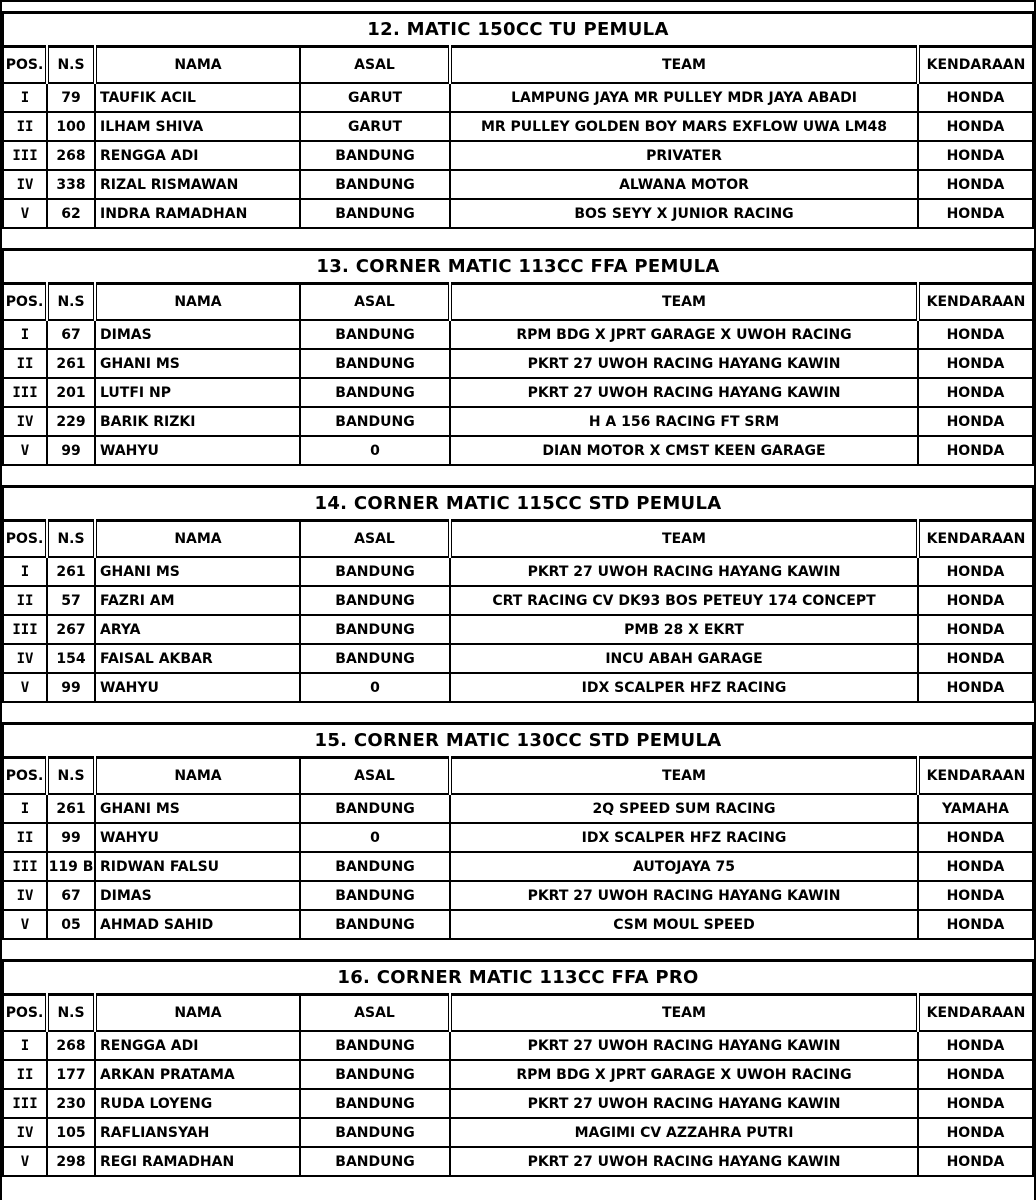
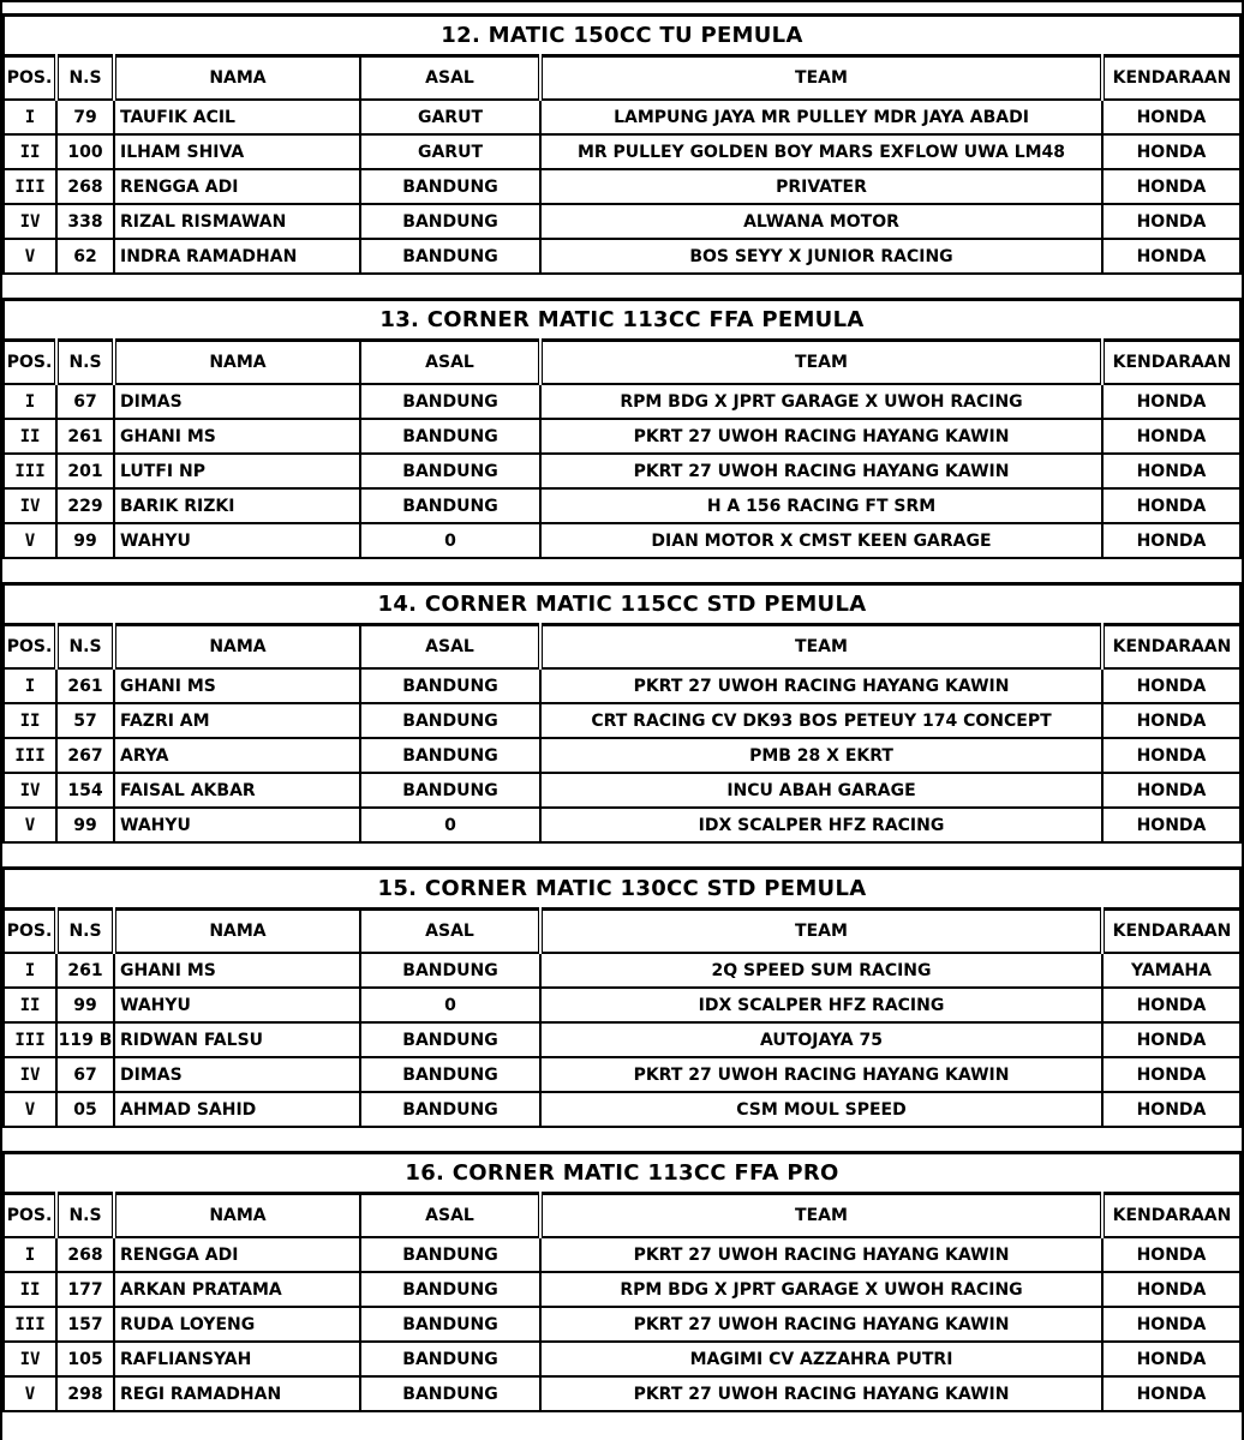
  12. MATIC 150CC TU PEMULA
  POS.	N.S	NAMA	ASAL	TEAM	KENDARAAN
  I	79	TAUFIK ACIL	GARUT	LAMPUNG JAYA MR PULLEY MDR JAYA ABADI	HONDA
  II	100	ILHAM SHIVA	GARUT	MR PULLEY GOLDEN BOY MARS EXFLOW UWA LM48	HONDA
  III	268	RENGGA ADI	BANDUNG	PRIVATER	HONDA
  IV	338	RIZAL RISMAWAN	BANDUNG	ALWANA MOTOR	HONDA
  V	62	INDRA RAMADHAN	BANDUNG	BOS SEYY X JUNIOR RACING	HONDA
  13. CORNER MATIC 113CC FFA PEMULA
  POS.	N.S	NAMA	ASAL	TEAM	KENDARAAN
  I	67	DIMAS	BANDUNG	RPM BDG X JPRT GARAGE X UWOH RACING	HONDA
  II	261	GHANI MS	BANDUNG	PKRT 27 UWOH RACING HAYANG KAWIN	HONDA
  III	201	LUTFI NP	BANDUNG	PKRT 27 UWOH RACING HAYANG KAWIN	HONDA
  IV	229	BARIK RIZKI	BANDUNG	H A 156 RACING FT SRM	HONDA
  V	99	WAHYU	0	DIAN MOTOR X CMST KEEN GARAGE	HONDA
  14. CORNER MATIC 115CC STD PEMULA
  POS.	N.S	NAMA	ASAL	TEAM	KENDARAAN
  I	261	GHANI MS	BANDUNG	PKRT 27 UWOH RACING HAYANG KAWIN	HONDA
  II	57	FAZRI AM	BANDUNG	CRT RACING CV DK93 BOS PETEUY 174 CONCEPT	HONDA
  III	267	ARYA	BANDUNG	PMB 28 X EKRT	HONDA
  IV	154	FAISAL AKBAR	BANDUNG	INCU ABAH GARAGE	HONDA
  V	99	WAHYU	0	IDX SCALPER HFZ RACING	HONDA
  15. CORNER MATIC 130CC STD PEMULA
  POS.	N.S	NAMA	ASAL	TEAM	KENDARAAN
  I	261	GHANI MS	BANDUNG	2Q SPEED SUM RACING	YAMAHA
  II	99	WAHYU	0	IDX SCALPER HFZ RACING	HONDA
  III	119 B	RIDWAN FALSU	BANDUNG	AUTOJAYA 75	HONDA
  IV	67	DIMAS	BANDUNG	PKRT 27 UWOH RACING HAYANG KAWIN	HONDA
  V	05	AHMAD SAHID	BANDUNG	CSM MOUL SPEED	HONDA
  16. CORNER MATIC 113CC FFA PRO
  POS.	N.S	NAMA	ASAL	TEAM	KENDARAAN
  I	268	RENGGA ADI	BANDUNG	PKRT 27 UWOH RACING HAYANG KAWIN	HONDA
  II	177	ARKAN PRATAMA	BANDUNG	RPM BDG X JPRT GARAGE X UWOH RACING	HONDA
- III	230	RUDA LOYENG	BANDUNG	PKRT 27 UWOH RACING HAYANG KAWIN	HONDA
+ III	157	RUDA LOYENG	BANDUNG	PKRT 27 UWOH RACING HAYANG KAWIN	HONDA
  IV	105	RAFLIANSYAH	BANDUNG	MAGIMI CV AZZAHRA PUTRI	HONDA
  V	298	REGI RAMADHAN	BANDUNG	PKRT 27 UWOH RACING HAYANG KAWIN	HONDA
